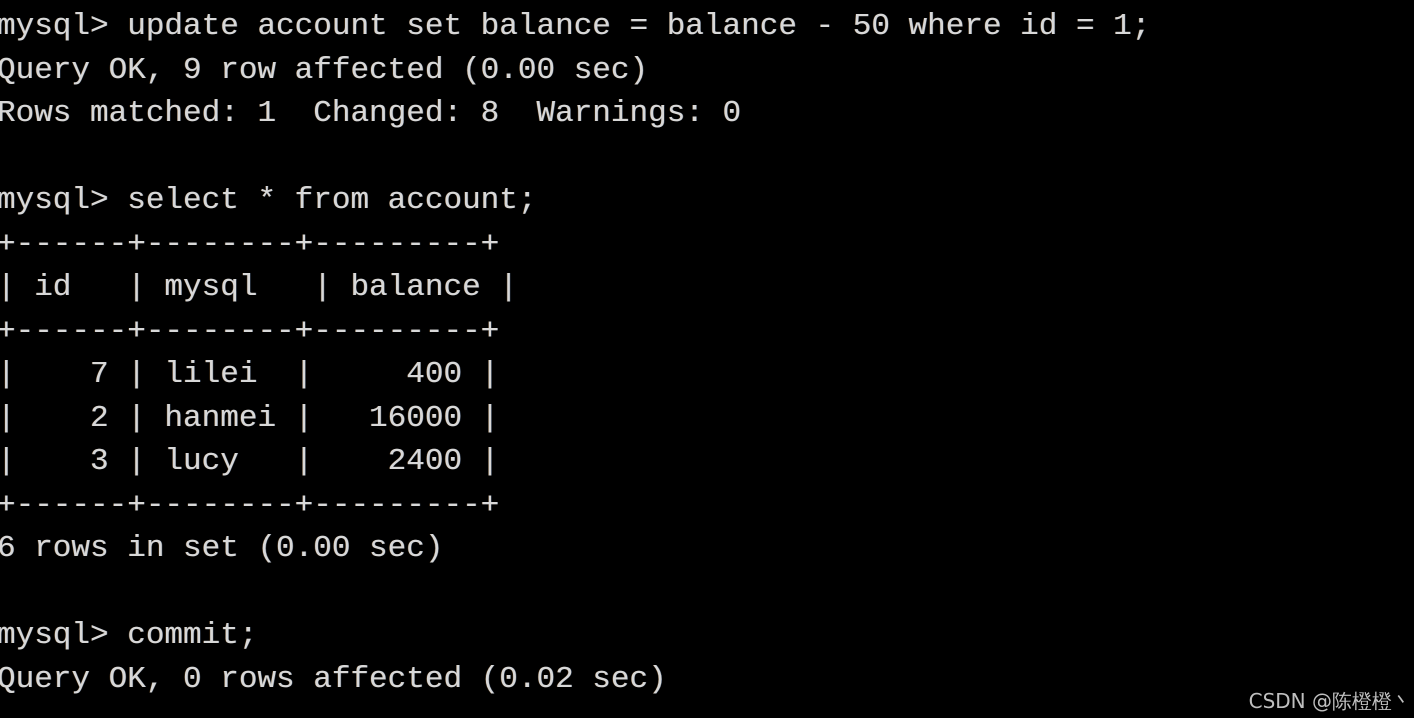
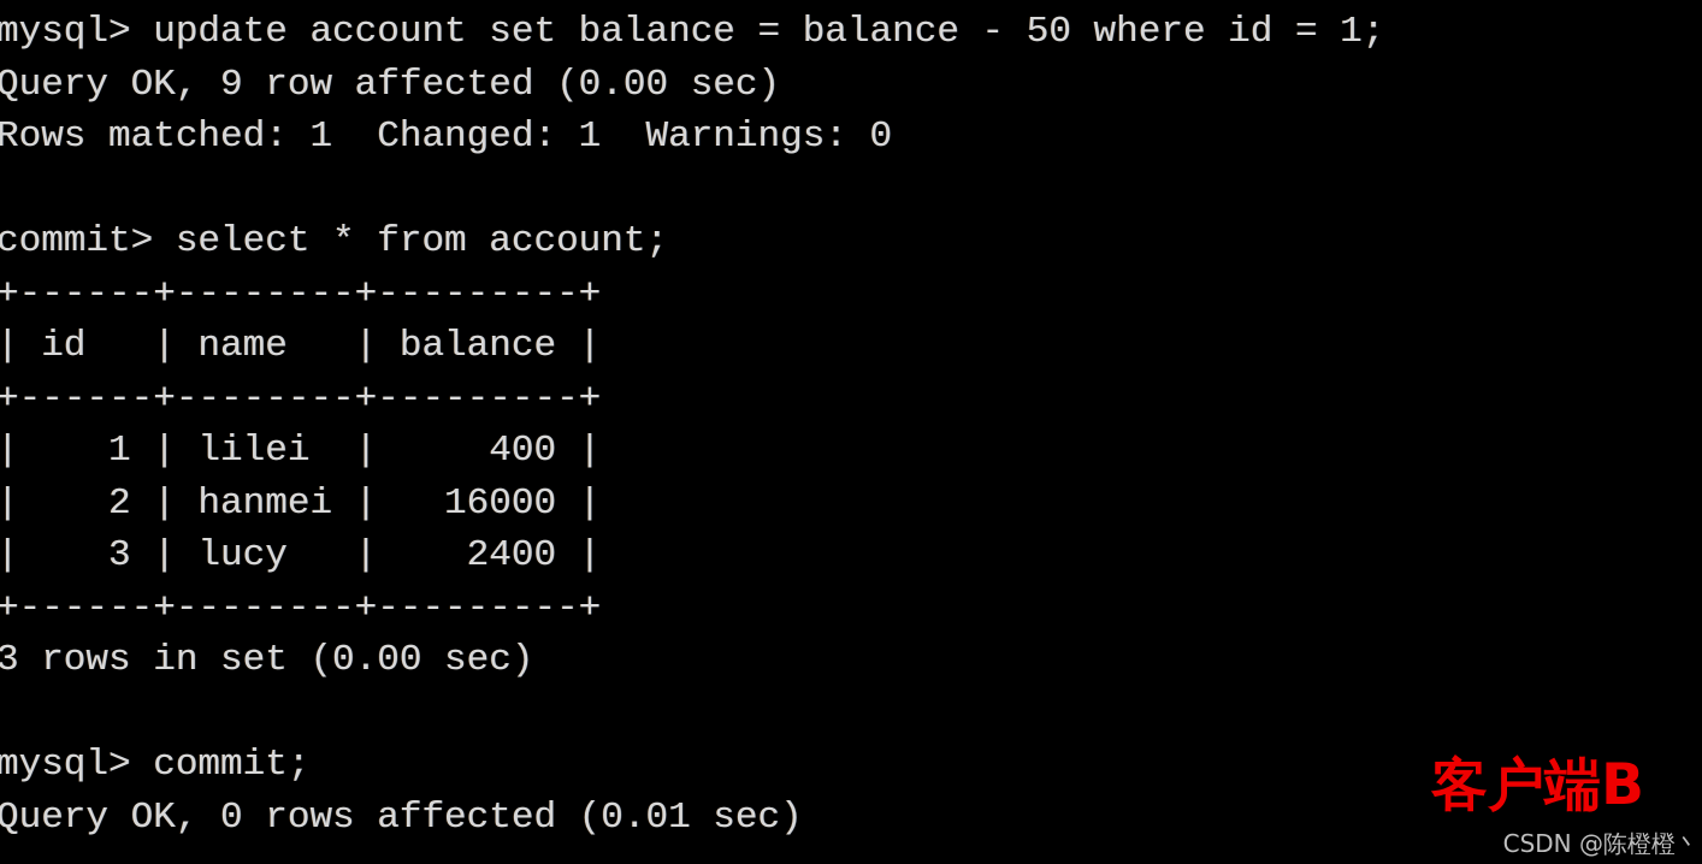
  mysql> update account set balance = balance - 50 where id = 1;
  Query OK, 9 row affected (0.00 sec)
- Rows matched: 1 Changed: 8 Warnings: 0
+ Rows matched: 1 Changed: 1 Warnings: 0
- mysql> select * from account;
+ commit> select * from account;
  +------+--------+---------+
- | id | mysql | balance |
+ | id | name | balance |
  +------+--------+---------+
- | 7 | lilei | 400 |
+ | 1 | lilei | 400 |
  | 2 | hanmei | 16000 |
  | 3 | lucy | 2400 |
  +------+--------+---------+
- 6 rows in set (0.00 sec)
+ 3 rows in set (0.00 sec)
  mysql> commit;
- Query OK, 0 rows affected (0.02 sec)
+ Query OK, 0 rows affected (0.01 sec)
+ 客户端B
  CSDN @陈橙橙丶
